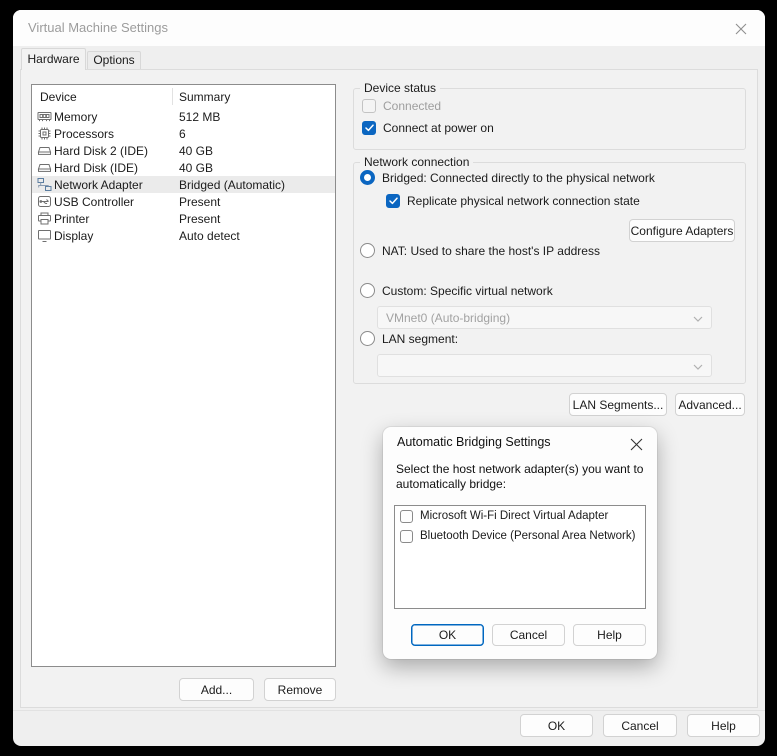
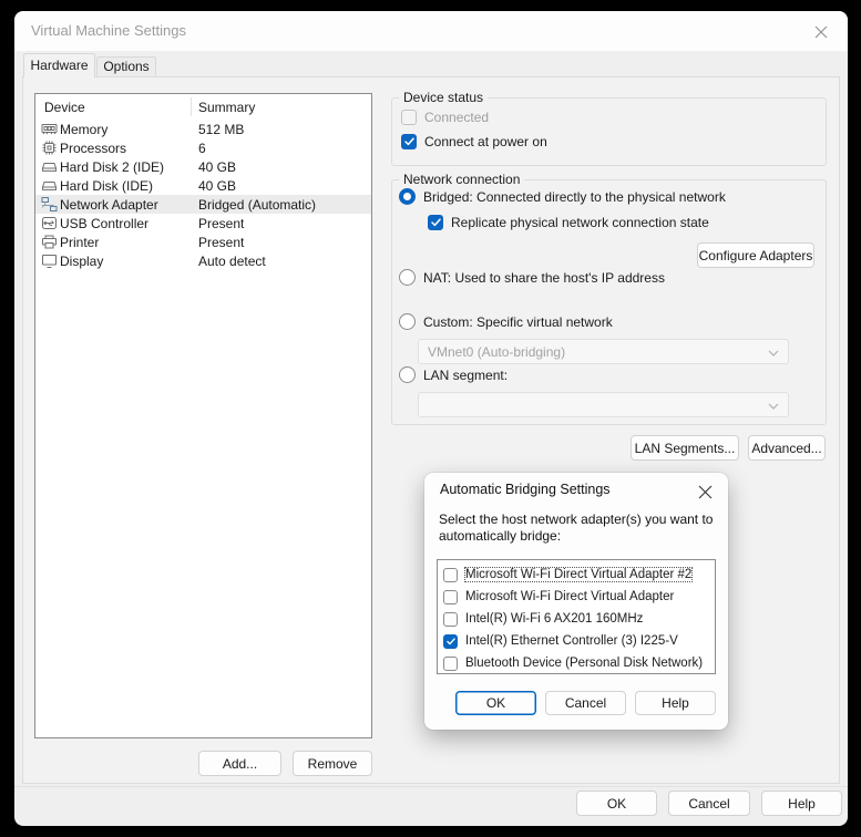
  Virtual Machine Settings
  Hardware
  Options
  Device
  Summary
  Memory
  512 MB
  Processors
  6
  Hard Disk 2 (IDE)
  40 GB
  Hard Disk (IDE)
  40 GB
  Network Adapter
  Bridged (Automatic)
  USB Controller
  Present
  Printer
  Present
  Display
  Auto detect
  Add...
  Remove
  Device status
  Connected
  Connect at power on
  Network connection
  Bridged: Connected directly to the physical network
  Replicate physical network connection state
  Configure Adapters
  NAT: Used to share the host's IP address
  Custom: Specific virtual network
  VMnet0 (Auto-bridging)
  LAN segment:
  LAN Segments...
  Advanced...
  OK
  Cancel
  Help
  Automatic Bridging Settings
  Select the host network adapter(s) you want to automatically bridge:
+ Microsoft Wi-Fi Direct Virtual Adapter #2
  Microsoft Wi-Fi Direct Virtual Adapter
+ Intel(R) Wi-Fi 6 AX201 160MHz
+ Intel(R) Ethernet Controller (3) I225-V
- Bluetooth Device (Personal Area Network)
+ Bluetooth Device (Personal Disk Network)
  OK
  Cancel
  Help
